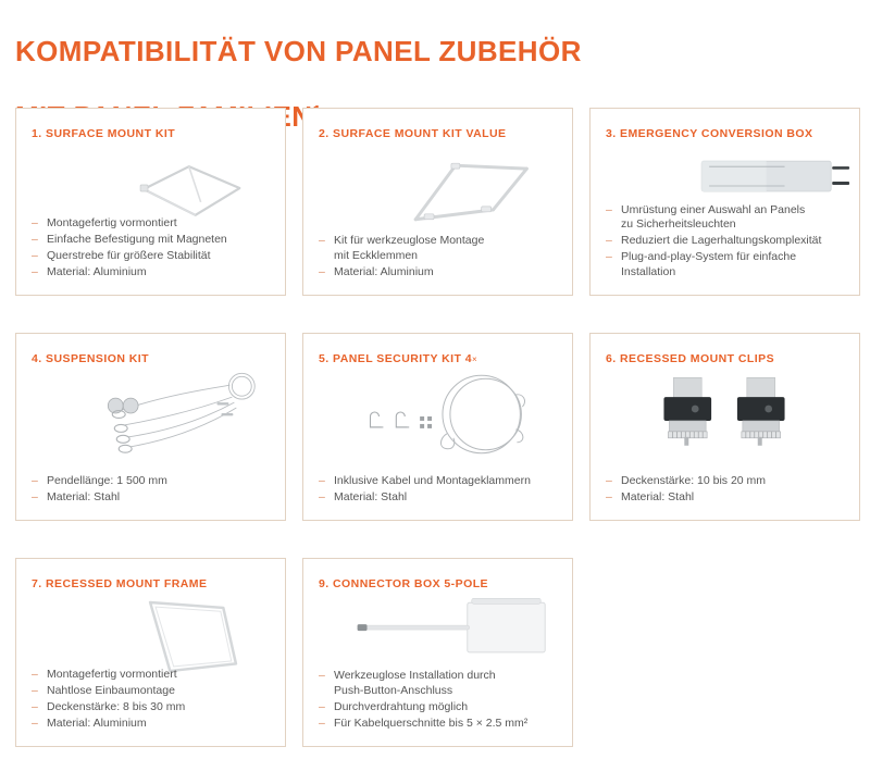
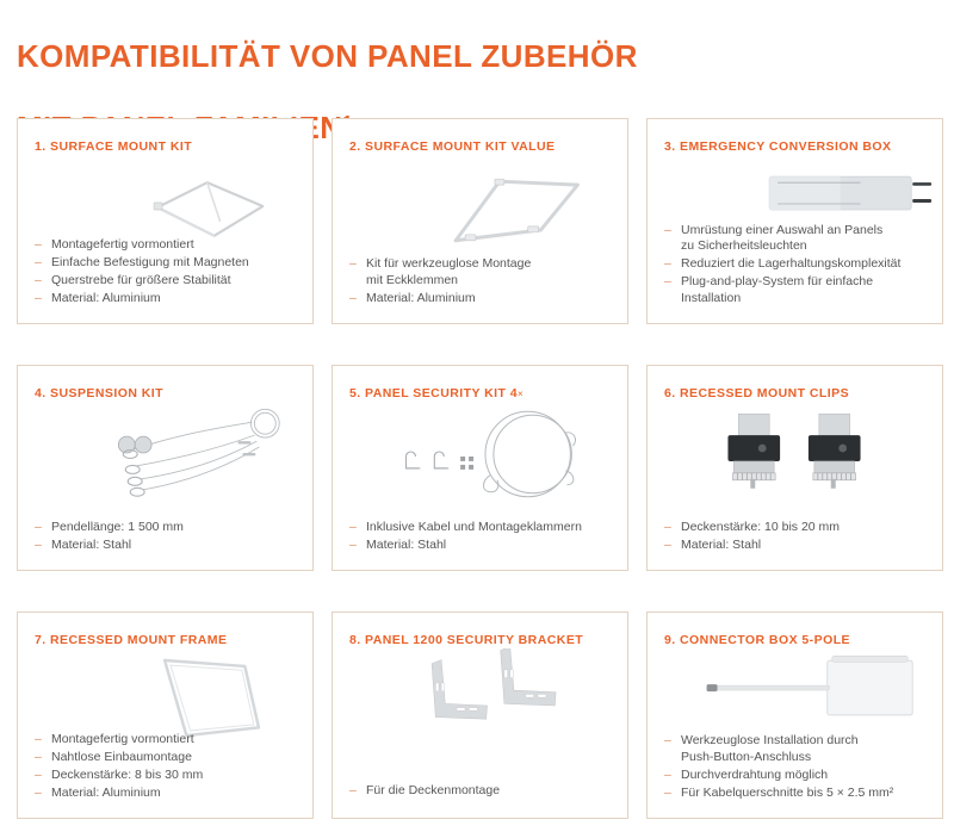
  KOMPATIBILITÄT VON PANEL ZUBEHÖR
  1. SURFACE MOUNT KIT
  Montagefertig vormontiert
  Einfache Befestigung mit Magneten
  Querstrebe für größere Stabilität
  Material: Aluminium
  2. SURFACE MOUNT KIT VALUE
  Kit für werkzeuglose Montage
  mit Eckklemmen
  Material: Aluminium
  3. EMERGENCY CONVERSION BOX
  Umrüstung einer Auswahl an Panels
  zu Sicherheitsleuchten
  Reduziert die Lagerhaltungskomplexität
  Plug-and-play-System für einfache
  Installation
  4. SUSPENSION KIT
  Pendellänge: 1 500 mm
  Material: Stahl
  5. PANEL SECURITY KIT 4×
  Inklusive Kabel und Montageklammern
  Material: Stahl
  6. RECESSED MOUNT CLIPS
  Deckenstärke: 10 bis 20 mm
  Material: Stahl
  7. RECESSED MOUNT FRAME
  Montagefertig vormontiert
  Nahtlose Einbaumontage
  Deckenstärke: 8 bis 30 mm
  Material: Aluminium
+ 8. PANEL 1200 SECURITY BRACKET
+ Für die Deckenmontage
  9. CONNECTOR BOX 5-POLE
  Werkzeuglose Installation durch
  Push-Button-Anschluss
  Durchverdrahtung möglich
  Für Kabelquerschnitte bis 5 × 2.5 mm²
